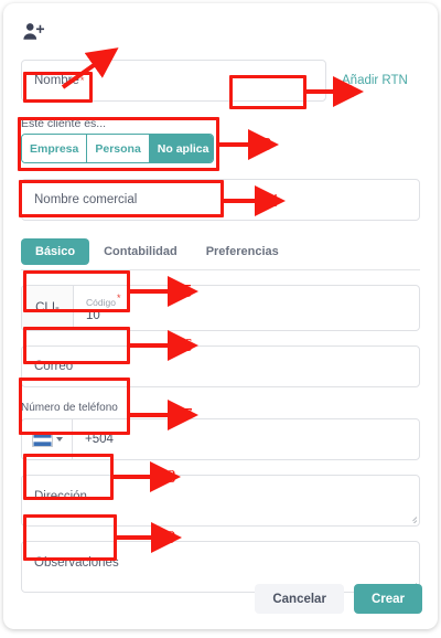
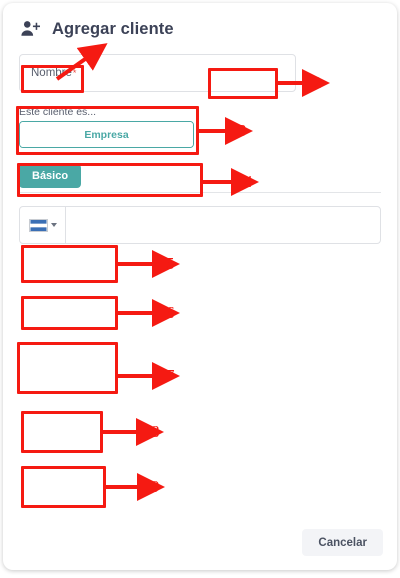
+ Agregar cliente
  *
- Añadir RTN
  Este cliente es...
  Empresa
- Persona
- No aplica
- Nombre comercial
  Básico
- Contabilidad
- Preferencias
- CLI-
- Código*
- 10
- Correo
- Número de teléfono
- +504
- Dirección
- Observaciones
  Cancelar
- Crear
  1
  2
  3
  4
  5
  6
  7
  8
  9
